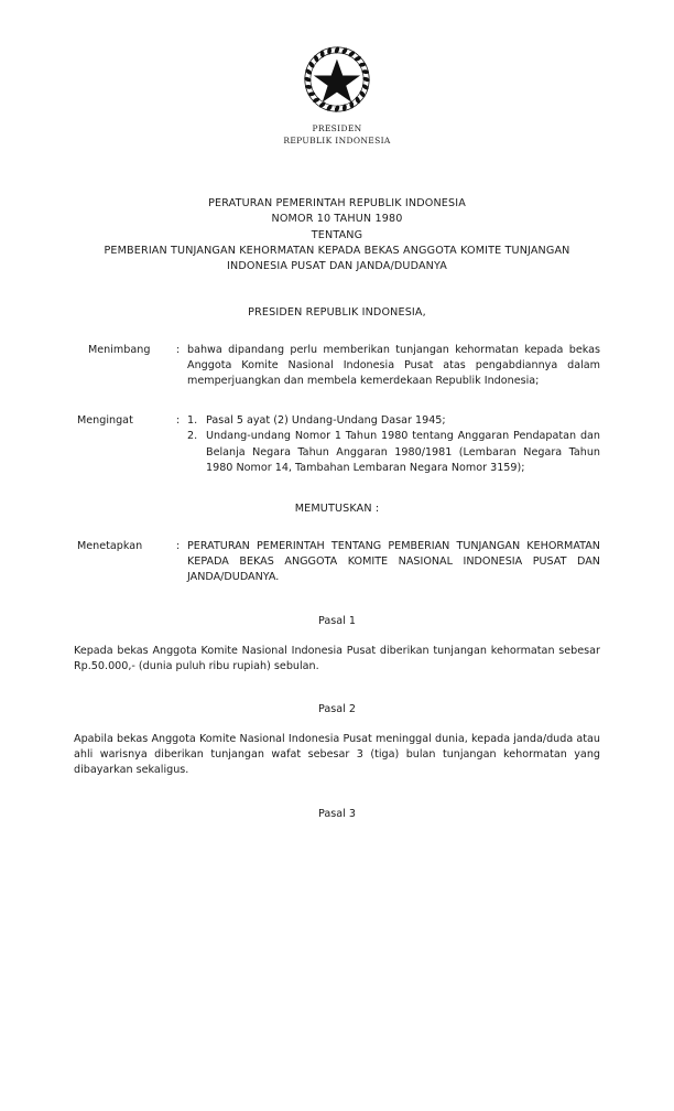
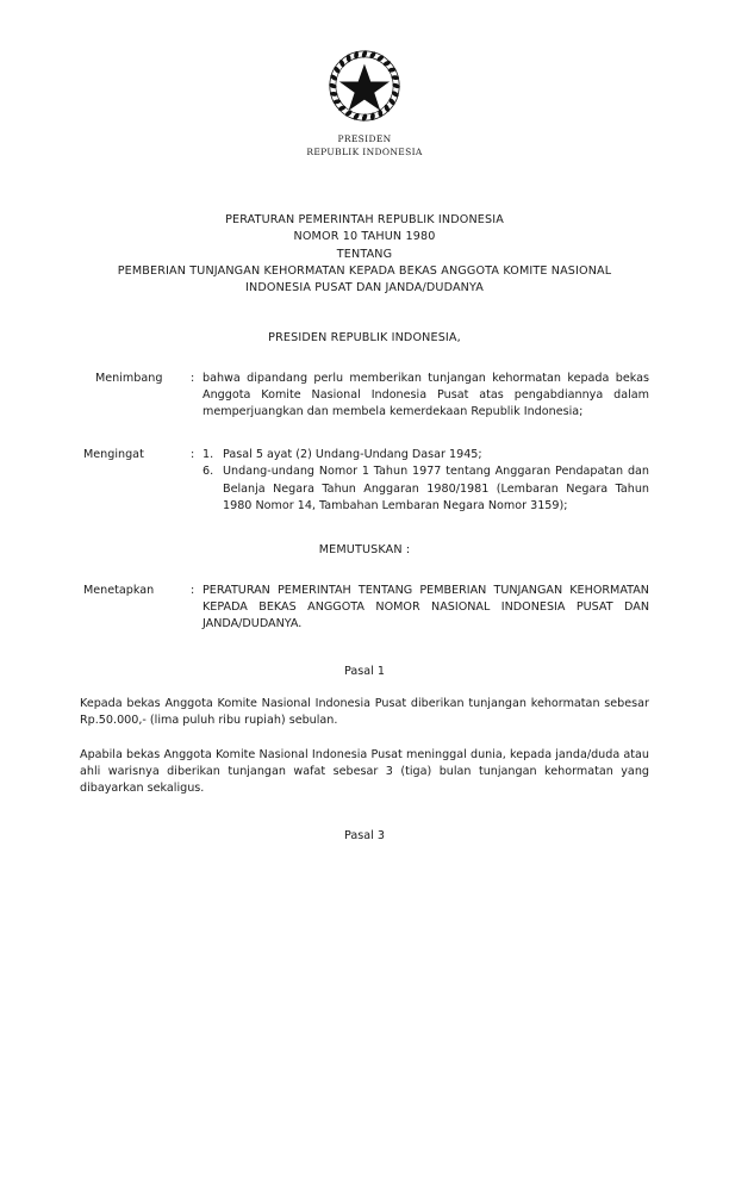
  PRESIDEN
  REPUBLIK INDONESIA
  PERATURAN PEMERINTAH REPUBLIK INDONESIA
  NOMOR 10 TAHUN 1980
  TENTANG
- PEMBERIAN TUNJANGAN KEHORMATAN KEPADA BEKAS ANGGOTA KOMITE TUNJANGAN
+ PEMBERIAN TUNJANGAN KEHORMATAN KEPADA BEKAS ANGGOTA KOMITE NASIONAL
  INDONESIA PUSAT DAN JANDA/DUDANYA
  PRESIDEN REPUBLIK INDONESIA,
  Menimbang
  :
  bahwa dipandang perlu memberikan tunjangan kehormatan kepada bekas Anggota Komite Nasional Indonesia Pusat atas pengabdiannya dalam memperjuangkan dan membela kemerdekaan Republik Indonesia;
  Mengingat
  :
  1.
  Pasal 5 ayat (2) Undang-Undang Dasar 1945;
- 2.
+ 6.
- Undang-undang Nomor 1 Tahun 1980 tentang Anggaran Pendapatan dan Belanja Negara Tahun Anggaran 1980/1981 (Lembaran Negara Tahun 1980 Nomor 14, Tambahan Lembaran Negara Nomor 3159);
+ Undang-undang Nomor 1 Tahun 1977 tentang Anggaran Pendapatan dan Belanja Negara Tahun Anggaran 1980/1981 (Lembaran Negara Tahun 1980 Nomor 14, Tambahan Lembaran Negara Nomor 3159);
  MEMUTUSKAN :
  Menetapkan
  :
- PERATURAN PEMERINTAH TENTANG PEMBERIAN TUNJANGAN KEHORMATAN KEPADA BEKAS ANGGOTA KOMITE NASIONAL INDONESIA PUSAT DAN JANDA/DUDANYA.
+ PERATURAN PEMERINTAH TENTANG PEMBERIAN TUNJANGAN KEHORMATAN KEPADA BEKAS ANGGOTA NOMOR NASIONAL INDONESIA PUSAT DAN JANDA/DUDANYA.
  Pasal 1
- Kepada bekas Anggota Komite Nasional Indonesia Pusat diberikan tunjangan kehormatan sebesar Rp.50.000,- (dunia puluh ribu rupiah) sebulan.
+ Kepada bekas Anggota Komite Nasional Indonesia Pusat diberikan tunjangan kehormatan sebesar Rp.50.000,- (lima puluh ribu rupiah) sebulan.
- Pasal 2
  Apabila bekas Anggota Komite Nasional Indonesia Pusat meninggal dunia, kepada janda/duda atau ahli warisnya diberikan tunjangan wafat sebesar 3 (tiga) bulan tunjangan kehormatan yang dibayarkan sekaligus.
  Pasal 3
